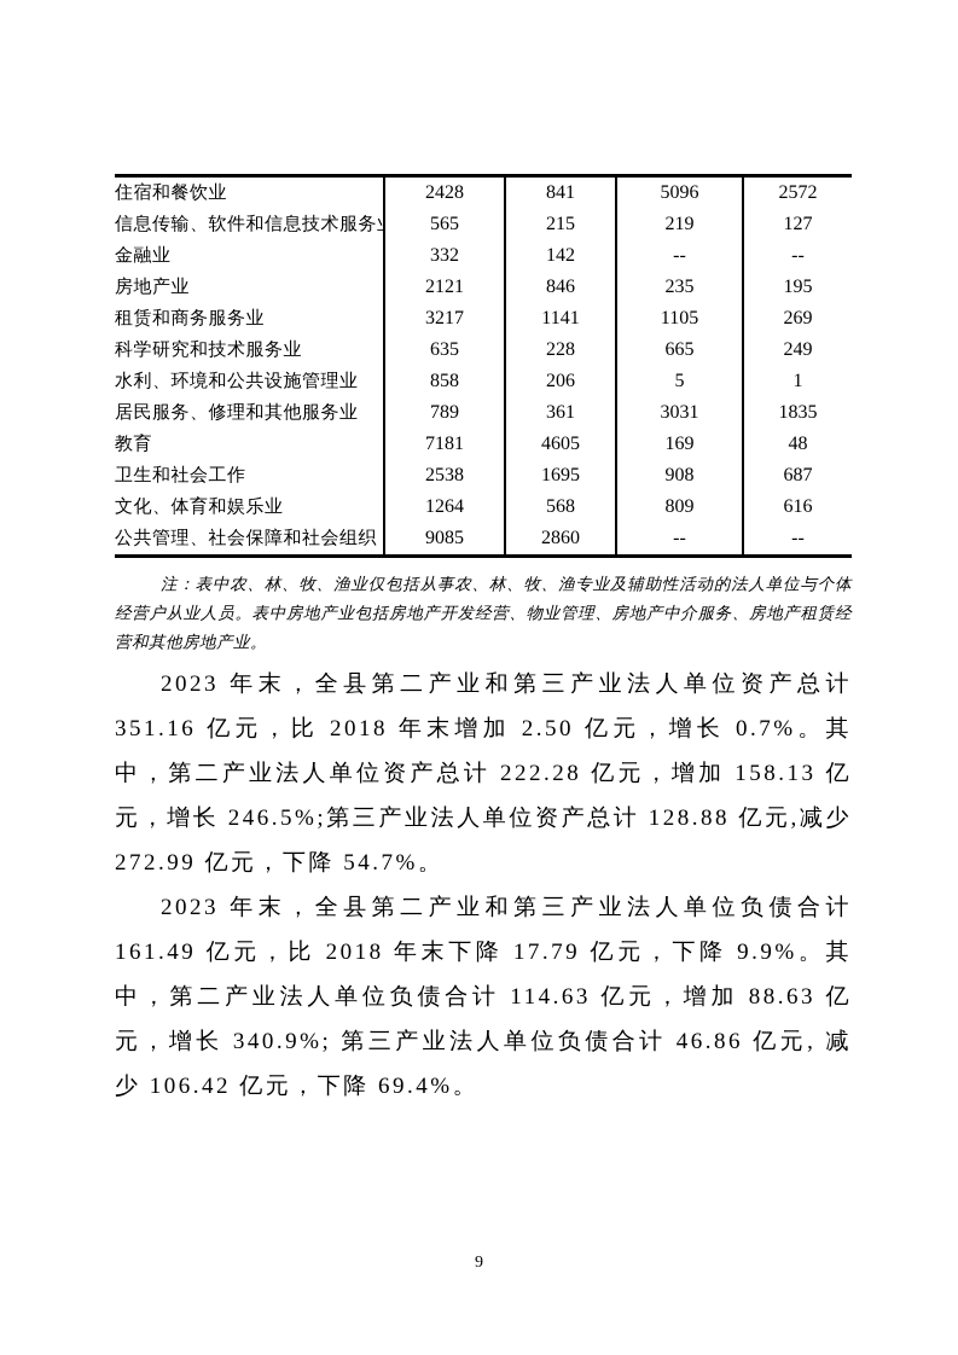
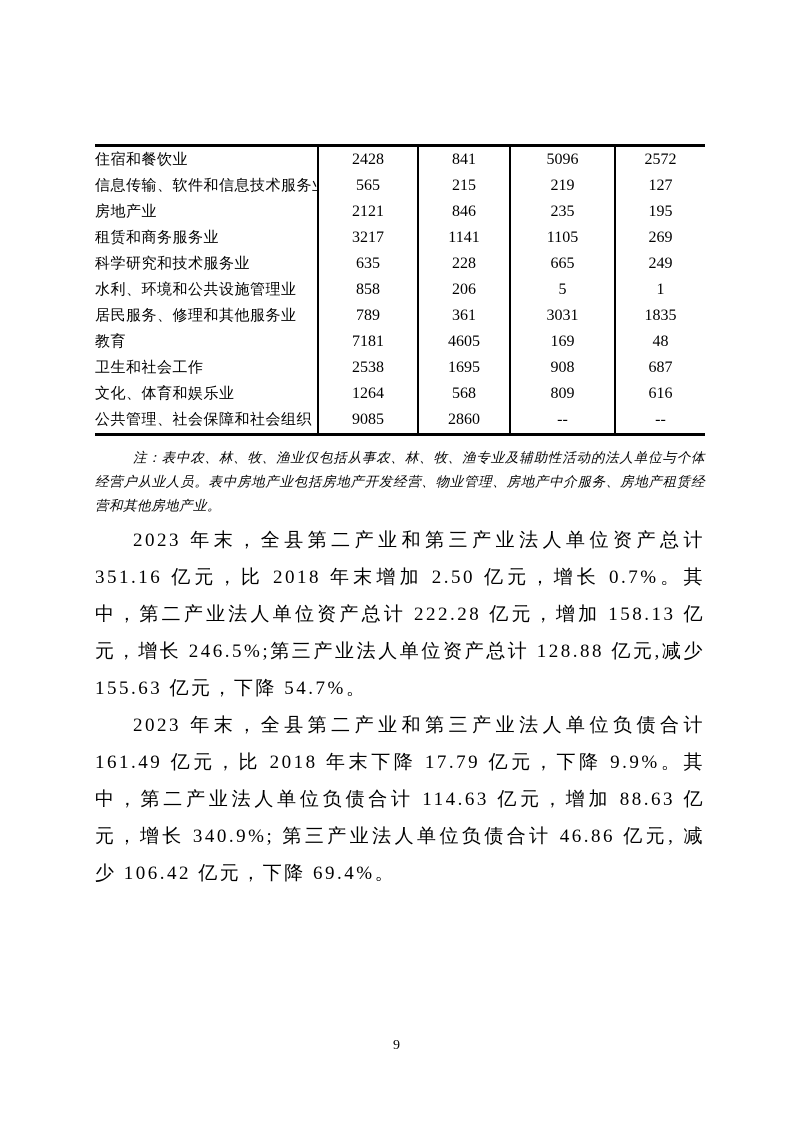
  住宿和餐饮业	2428	841	5096	2572
  信息传输、软件和信息技术服务	565	215	219	127
- 金融业	332	142	--	--
  房地产业	2121	846	235	195
  租赁和商务服务业	3217	1141	1105	269
  科学研究和技术服务业	635	228	665	249
  水利、环境和公共设施管理业	858	206	5	1
  居民服务、修理和其他服务业	789	361	3031	1835
  教育	7181	4605	169	48
  卫生和社会工作	2538	1695	908	687
  文化、体育和娱乐业	1264	568	809	616
  公共管理、社会保障和社会组织	9085	2860	--	--
  注：表中农、林、牧、渔业仅包括从事农、林、牧、渔专业及辅助性活动的法人单位与个体经营户从业人员。表中房地产业包括房地产开发经营、物业管理、房地产中介服务、房地产租赁经营和其他房地产业。
- 2023 年末，全县第二产业和第三产业法人单位资产总计 351.16 亿元，比 2018 年末增加 2.50 亿元，增长 0.7%。其中，第二产业法人单位资产总计 222.28 亿元，增加 158.13 亿元，增长 246.5%;第三产业法人单位资产总计 128.88 亿元,减少 272.99 亿元，下降 54.7%。
+ 2023 年末，全县第二产业和第三产业法人单位资产总计 351.16 亿元，比 2018 年末增加 2.50 亿元，增长 0.7%。其中，第二产业法人单位资产总计 222.28 亿元，增加 158.13 亿元，增长 246.5%;第三产业法人单位资产总计 128.88 亿元,减少 155.63 亿元，下降 54.7%。
  2023 年末，全县第二产业和第三产业法人单位负债合计 161.49 亿元，比 2018 年末下降 17.79 亿元，下降 9.9%。其中，第二产业法人单位负债合计 114.63 亿元，增加 88.63 亿元，增长 340.9%; 第三产业法人单位负债合计 46.86 亿元, 减少 106.42 亿元，下降 69.4%。
  9
